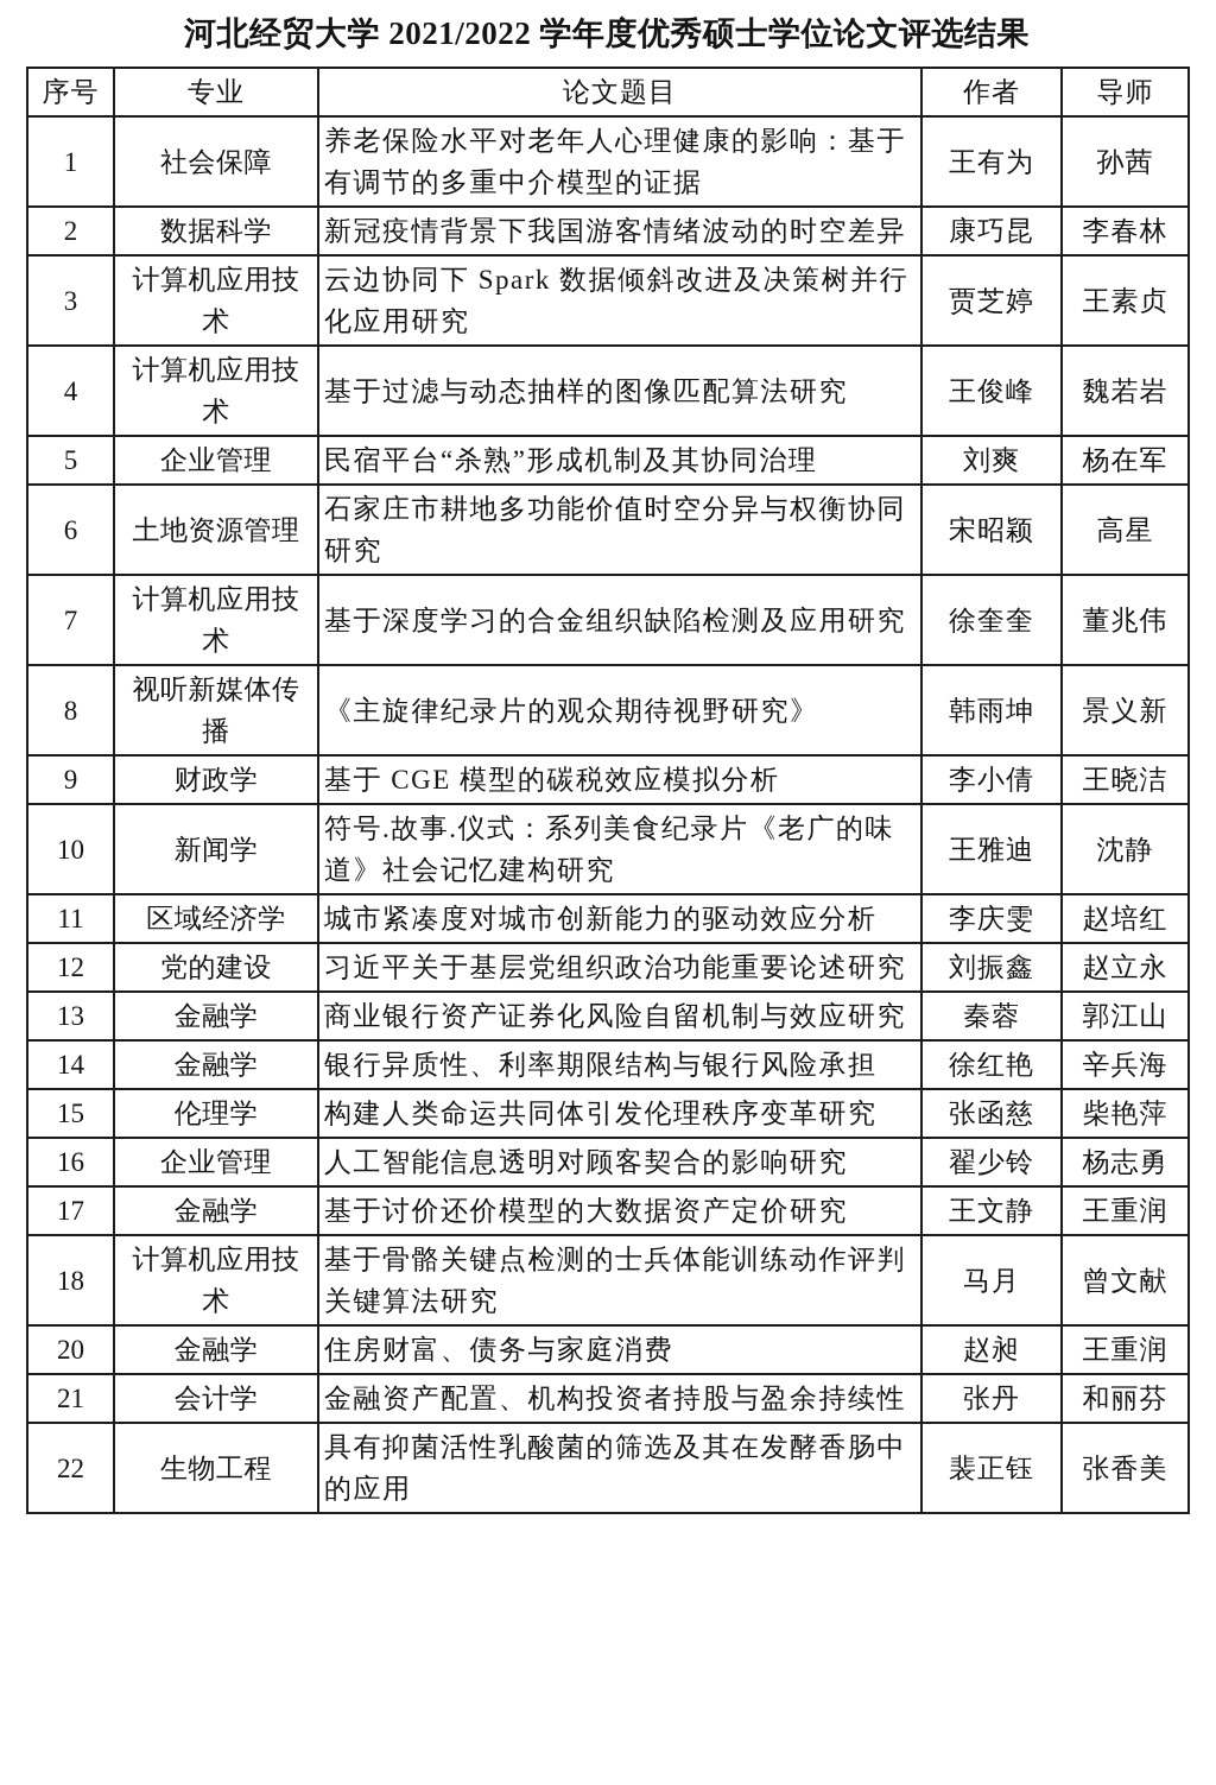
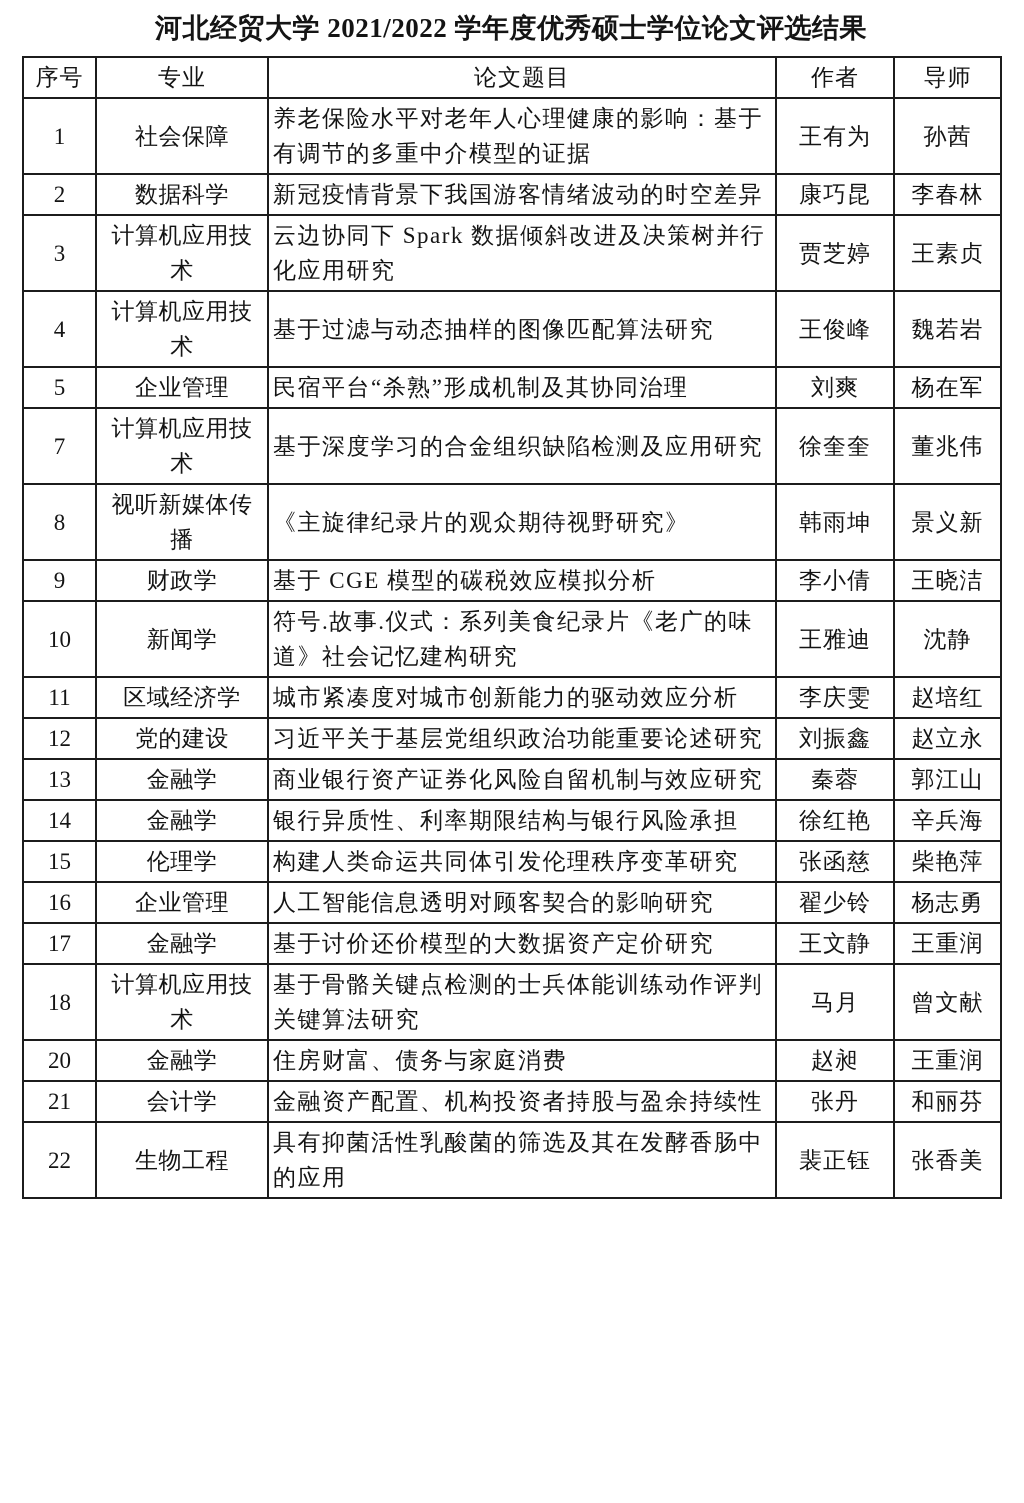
  河北经贸大学 2021/2022 学年度优秀硕士学位论文评选结果
  序号	专业	论文题目	作者	导师
  1	社会保障	养老保险水平对老年人心理健康的影响：基于有调节的多重中介模型的证据	王有为	孙茜
  2	数据科学	新冠疫情背景下我国游客情绪波动的时空差异	康巧昆	李春林
  3	计算机应用技术	云边协同下 Spark 数据倾斜改进及决策树并行化应用研究	贾芝婷	王素贞
  4	计算机应用技术	基于过滤与动态抽样的图像匹配算法研究	王俊峰	魏若岩
  5	企业管理	民宿平台“杀熟”形成机制及其协同治理	刘爽	杨在军
- 6	土地资源管理	石家庄市耕地多功能价值时空分异与权衡协同研究	宋昭颖	高星
  7	计算机应用技术	基于深度学习的合金组织缺陷检测及应用研究	徐奎奎	董兆伟
  8	视听新媒体传播	《主旋律纪录片的观众期待视野研究》	韩雨坤	景义新
  9	财政学	基于 CGE 模型的碳税效应模拟分析	李小倩	王晓洁
  10	新闻学	符号.故事.仪式：系列美食纪录片《老广的味道》社会记忆建构研究	王雅迪	沈静
  11	区域经济学	城市紧凑度对城市创新能力的驱动效应分析	李庆雯	赵培红
  12	党的建设	习近平关于基层党组织政治功能重要论述研究	刘振鑫	赵立永
  13	金融学	商业银行资产证券化风险自留机制与效应研究	秦蓉	郭江山
  14	金融学	银行异质性、利率期限结构与银行风险承担	徐红艳	辛兵海
  15	伦理学	构建人类命运共同体引发伦理秩序变革研究	张函慈	柴艳萍
  16	企业管理	人工智能信息透明对顾客契合的影响研究	翟少铃	杨志勇
  17	金融学	基于讨价还价模型的大数据资产定价研究	王文静	王重润
  18	计算机应用技术	基于骨骼关键点检测的士兵体能训练动作评判关键算法研究	马月	曾文献
  20	金融学	住房财富、债务与家庭消费	赵昶	王重润
  21	会计学	金融资产配置、机构投资者持股与盈余持续性	张丹	和丽芬
  22	生物工程	具有抑菌活性乳酸菌的筛选及其在发酵香肠中的应用	裴正钰	张香美
